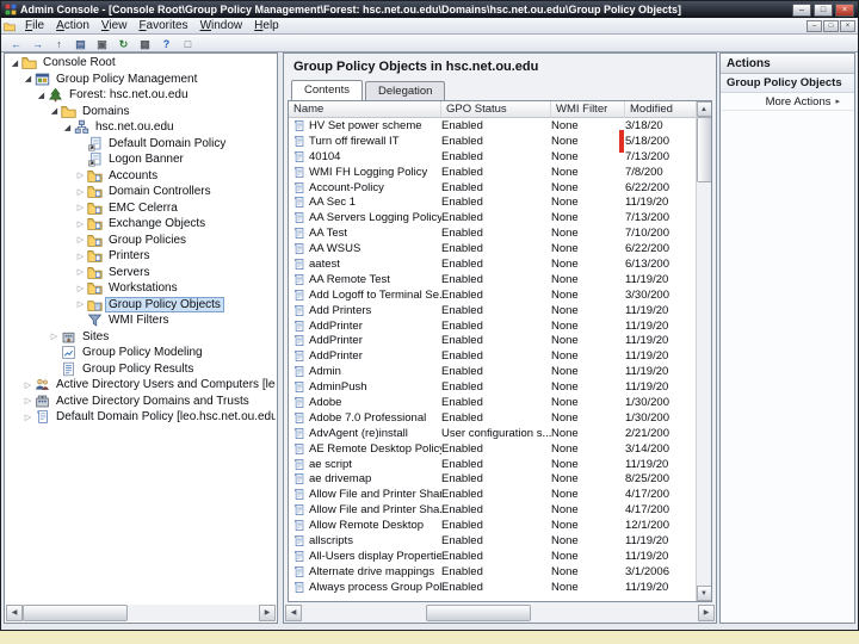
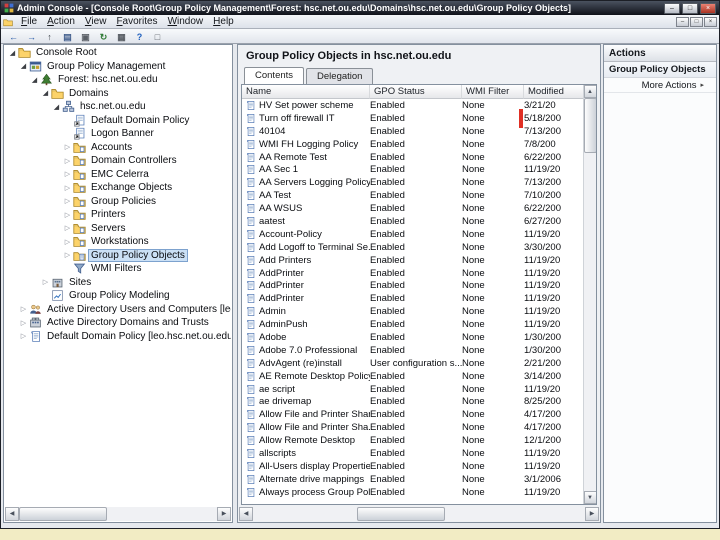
  Admin Console - [Console Root\Group Policy Management\Forest: hsc.net.ou.edu\Domains\hsc.net.ou.edu\Group Policy Objects]
  File Action View Favorites Window Help
  ←
  →
  ↑
  ▤
  ▣
  ↻
  ▦
  ?
  □
  Console Root
  Group Policy Management
  Forest: hsc.net.ou.edu
  Domains
  hsc.net.ou.edu
  Default Domain Policy
  Logon Banner
  Accounts
  Domain Controllers
  EMC Celerra
  Exchange Objects
  Group Policies
  Printers
  Servers
  Workstations
  Group Policy Objects
  WMI Filters
  Sites
  Group Policy Modeling
- Group Policy Results
  Active Directory Domains and Trusts
  Default Domain Policy [leo.hsc.net.ou.edu
  Group Policy Objects in hsc.net.ou.edu
  Contents
  Delegation
  Name
  GPO Status
  WMI Filter
  Modified
  HV Set power scheme
  Enabled
  None
- 3/18/20
+ 3/21/20
  Turn off firewall IT
  Enabled
  None
  5/18/200
  40104
  Enabled
  None
  7/13/200
  WMI FH Logging Policy
  Enabled
  None
  7/8/200
- Account-Policy
+ AA Remote Test
  Enabled
  None
  6/22/200
  AA Sec 1
  Enabled
  None
  11/19/20
  AA Servers Logging Policy
  Enabled
  None
  7/13/200
  AA Test
  Enabled
  None
  7/10/200
  AA WSUS
  Enabled
  None
  6/22/200
  aatest
  Enabled
  None
- 6/13/200
+ 6/27/200
- AA Remote Test
+ Account-Policy
  Enabled
  None
  11/19/20
  Add Logoff to Terminal Se.
  Enabled
  None
  3/30/200
  Add Printers
  Enabled
  None
  11/19/20
  AddPrinter
  Enabled
  None
  11/19/20
  AddPrinter
  Enabled
  None
  11/19/20
  AddPrinter
  Enabled
  None
  11/19/20
  Admin
  Enabled
  None
  11/19/20
  AdminPush
  Enabled
  None
  11/19/20
  Adobe
  Enabled
  None
  1/30/200
  Adobe 7.0 Professional
  Enabled
  None
  1/30/200
  AdvAgent (re)install
  User configuration s...
  None
  2/21/200
  AE Remote Desktop Polic
  Enabled
  None
  3/14/200
  ae script
  Enabled
  None
  11/19/20
  ae drivemap
  Enabled
  None
  8/25/200
  Allow File and Printer Shar
  Enabled
  None
  4/17/200
  Allow File and Printer Sha.
  Enabled
  None
  4/17/200
  Allow Remote Desktop
  Enabled
  None
  12/1/200
  allscripts
  Enabled
  None
  11/19/20
  All-Users display Propertie
  Enabled
  None
  11/19/20
  Alternate drive mappings
  Enabled
  None
  3/1/2006
  Always process Group Pol
  Enabled
  None
  11/19/20
  Actions
  Group Policy Objects
  More Actions
